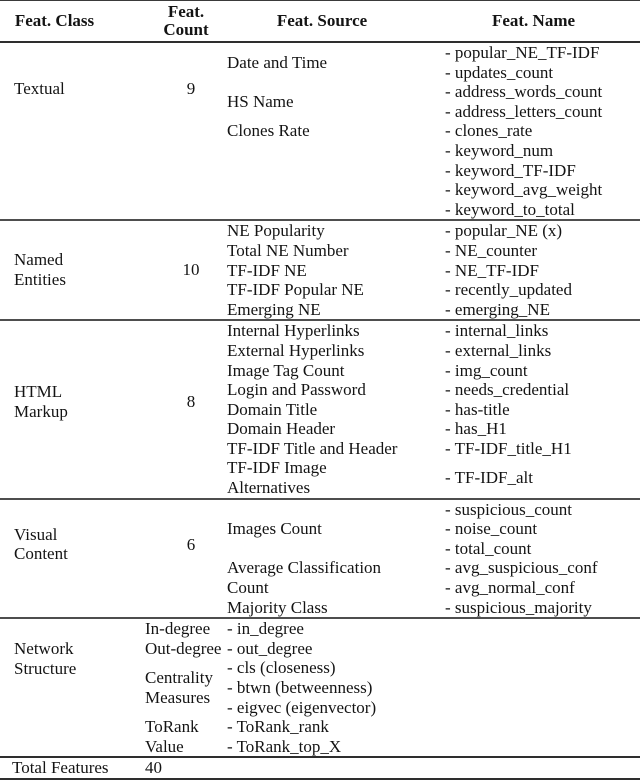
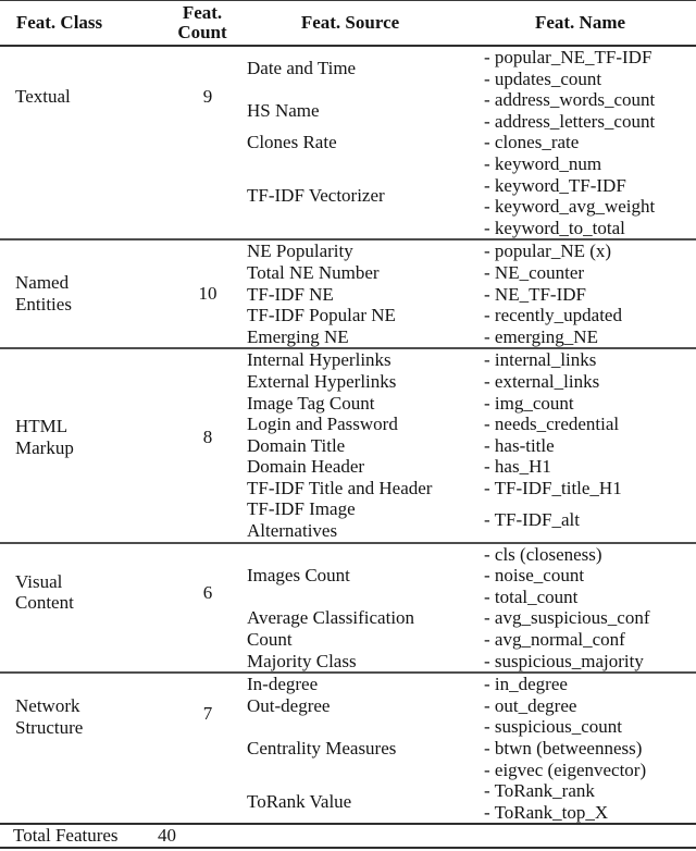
  Feat. Class
  Feat.
  Count
  Feat. Source
  Feat. Name
  Textual
  9
  Date and Time
  HS Name
  Clones Rate
+ TF-IDF Vectorizer
  - popular_NE_TF-IDF
  - updates_count
  - address_words_count
  - address_letters_count
  - clones_rate
  - keyword_num
  - keyword_TF-IDF
  - keyword_avg_weight
  - keyword_to_total
  Named
  Entities
  10
  NE Popularity
  Total NE Number
  TF-IDF NE
  TF-IDF Popular NE
  Emerging NE
  - popular_NE (x)
  - NE_counter
  - NE_TF-IDF
  - recently_updated
  - emerging_NE
  HTML
  Markup
  8
  Internal Hyperlinks
  External Hyperlinks
  Image Tag Count
  Login and Password
  Domain Title
  Domain Header
  TF-IDF Title and Header
  TF-IDF Image
  Alternatives
  - internal_links
  - external_links
  - img_count
  - needs_credential
  - has-title
  - has_H1
  - TF-IDF_title_H1
  - TF-IDF_alt
  Visual
  Content
  6
  Images Count
  Average Classification
  Count
  Majority Class
- - suspicious_count
+ - cls (closeness)
  - noise_count
  - total_count
  - avg_suspicious_conf
  - avg_normal_conf
  - suspicious_majority
  Network
  Structure
+ 7
  In-degree
  Out-degree
  Centrality Measures
  ToRank Value
  - in_degree
  - out_degree
- - cls (closeness)
+ - suspicious_count
  - btwn (betweenness)
  - eigvec (eigenvector)
  - ToRank_rank
  - ToRank_top_X
  Total Features
  40
